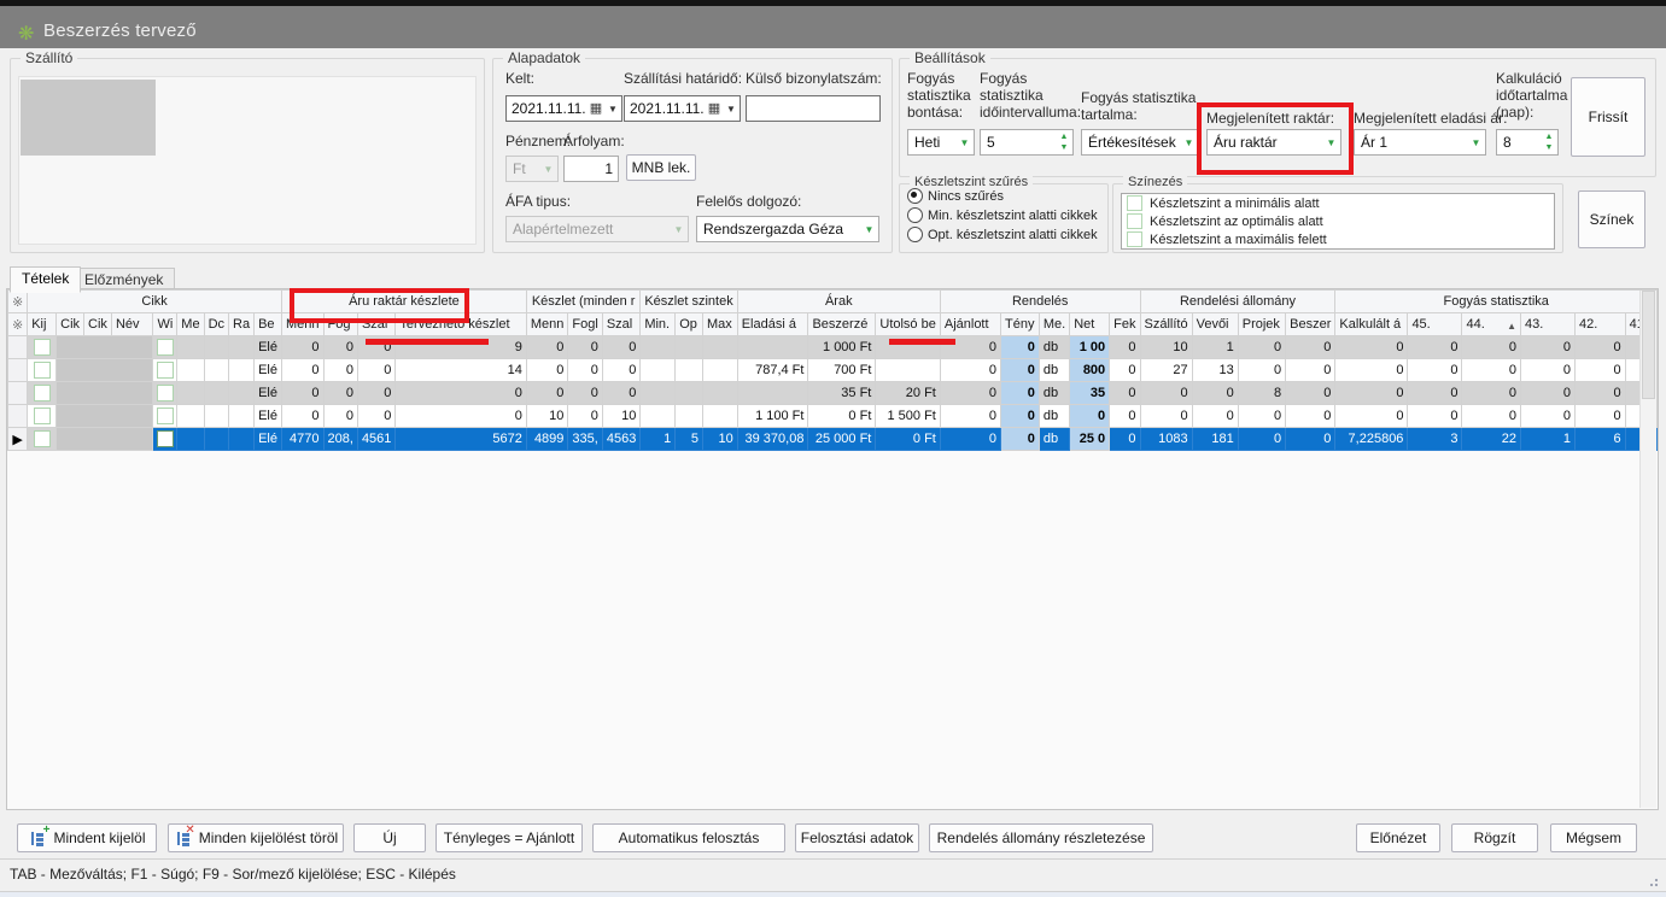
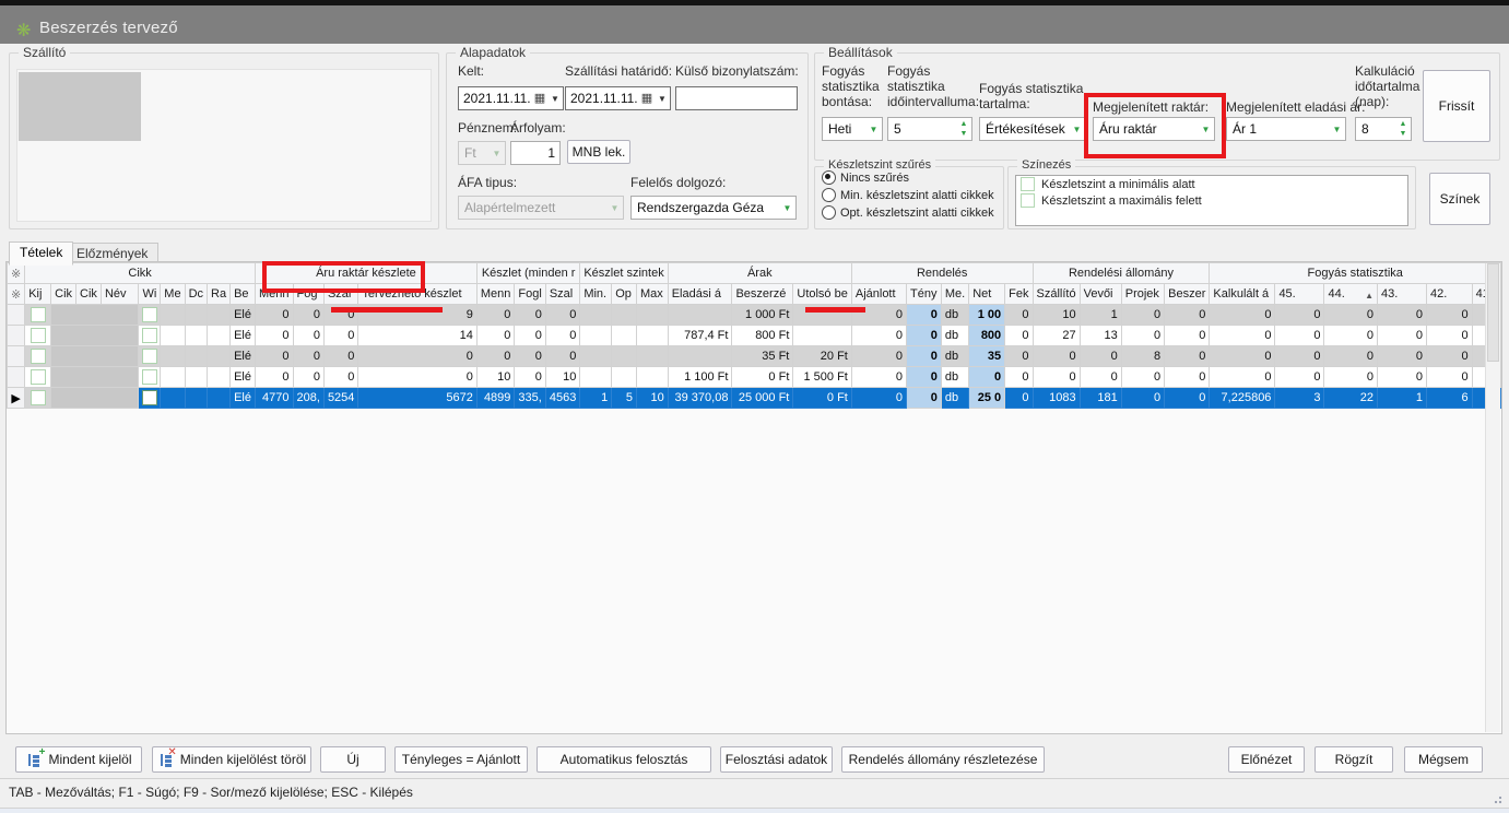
  ❋
  Beszerzés tervező
  Szállító
  Alapadatok
  Kelt:
  2021.11.11.
  ▦
  ▼
  Szállítási határidő:
  2021.11.11.
  ▦
  ▼
  Külső bizonylatszám:
  Pénznem:
  Árfolyam:
  Ft
  ▼
  1
  MNB lek.
  ÁFA tipus:
  Alapértelmezett
  ▼
  Felelős dolgozó:
  Rendszergazda Géza
  ▼
  Beállítások
  Fogyás statisztika bontása:
  Heti
  ▼
  Fogyás statisztika időintervalluma:
  5
  Fogyás statisztika tartalma:
  Értékesítések
  ▼
  Megjelenített raktár:
  Áru raktár
  ▼
  Megjelenített eladási ár:
  Ár 1
  ▼
  Kalkuláció időtartalma (nap):
  8
  Frissít
  Készletszint szűrés
  Nincs szűrés
  Min. készletszint alatti cikkek
  Opt. készletszint alatti cikkek
  Színezés
  Készletszint a minimális alatt
- Készletszint az optimális alatt
  Készletszint a maximális felett
  Színek
  Tételek
  Előzmények
  ※	Cikk	Áru raktár készlete	Készlet (minden r	Készlet szintek	Árak	Rendelés	Rendelési állomány	Fogyás statisztika
  ※	Kij	Cik	Cik	Név	Wi	Me	Dc	Ra	Be	Menn	Fog	Szal	Tervezhető készlet	Menn	Fogl	Szal	Min.	Op	Max	Eladási á	Beszerzé	Utolsó be	Ajánlott	Tény	Me.	Net	Fek	Szállító	Vevői	Projek	Beszer	Kalkulált á	45.	▲44.	43.	42.	4
  							Elé	0	0	0	9	0	0	0					1 000 Ft		0	0	db	1 00	0	10	1	0	0	0	0	0	0	0
- 							Elé	0	0	0	14	0	0	0				787,4 Ft	700 Ft		0	0	db	800	0	27	13	0	0	0	0	0	0	0
+ 							Elé	0	0	0	14	0	0	0				787,4 Ft	800 Ft		0	0	db	800	0	27	13	0	0	0	0	0	0	0
  							Elé	0	0	0	0	0	0	0					35 Ft	20 Ft	0	0	db	35	0	0	0	8	0	0	0	0	0	0
  							Elé	0	0	0	0	10	0	10				1 100 Ft	0 Ft	1 500 Ft	0	0	db	0	0	0	0	0	0	0	0	0	0	0
- ▶							Elé	4770	208,	4561	5672	4899	335,	4563	1	5	10	39 370,08	25 000 Ft	0 Ft	0	0	db	25 0	0	1083	181	0	0	7,225806	3	22	1	6
+ ▶							Elé	4770	208,	5254	5672	4899	335,	4563	1	5	10	39 370,08	25 000 Ft	0 Ft	0	0	db	25 0	0	1083	181	0	0	7,225806	3	22	1	6
  +
  Mindent kijelöl
  ✕
  Minden kijelölést töröl
  Új
  Tényleges = Ajánlott
  Automatikus felosztás
  Felosztási adatok
  Rendelés állomány részletezése
  Előnézet
  Rögzít
  Mégsem
  TAB - Mezőváltás; F1 - Súgó; F9 - Sor/mező kijelölése; ESC - Kilépés
